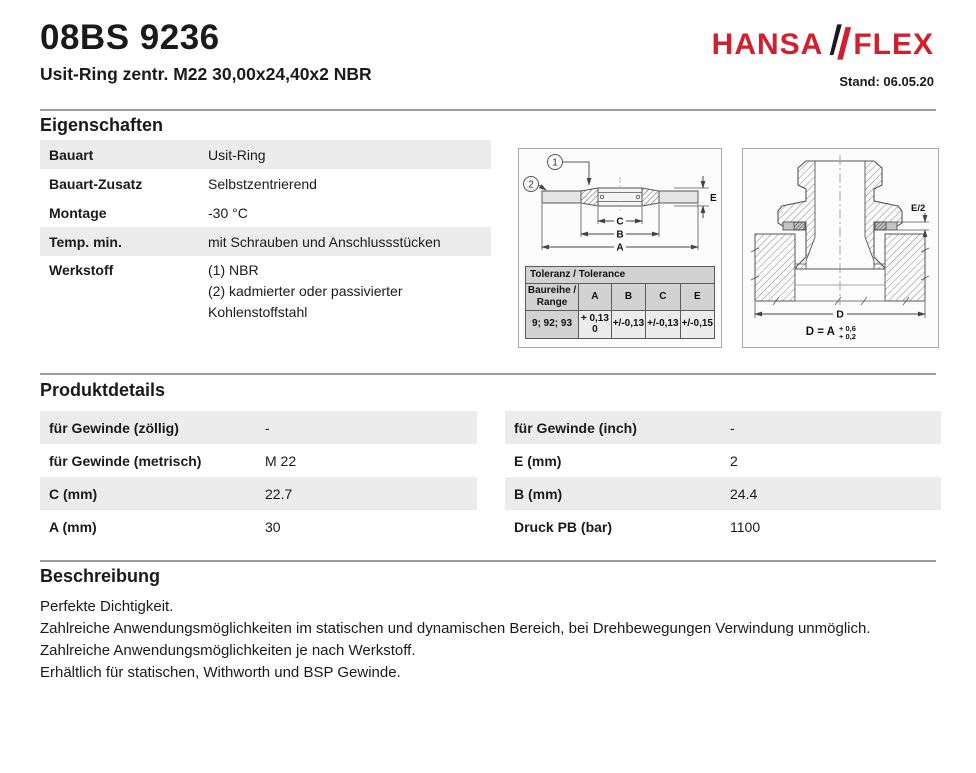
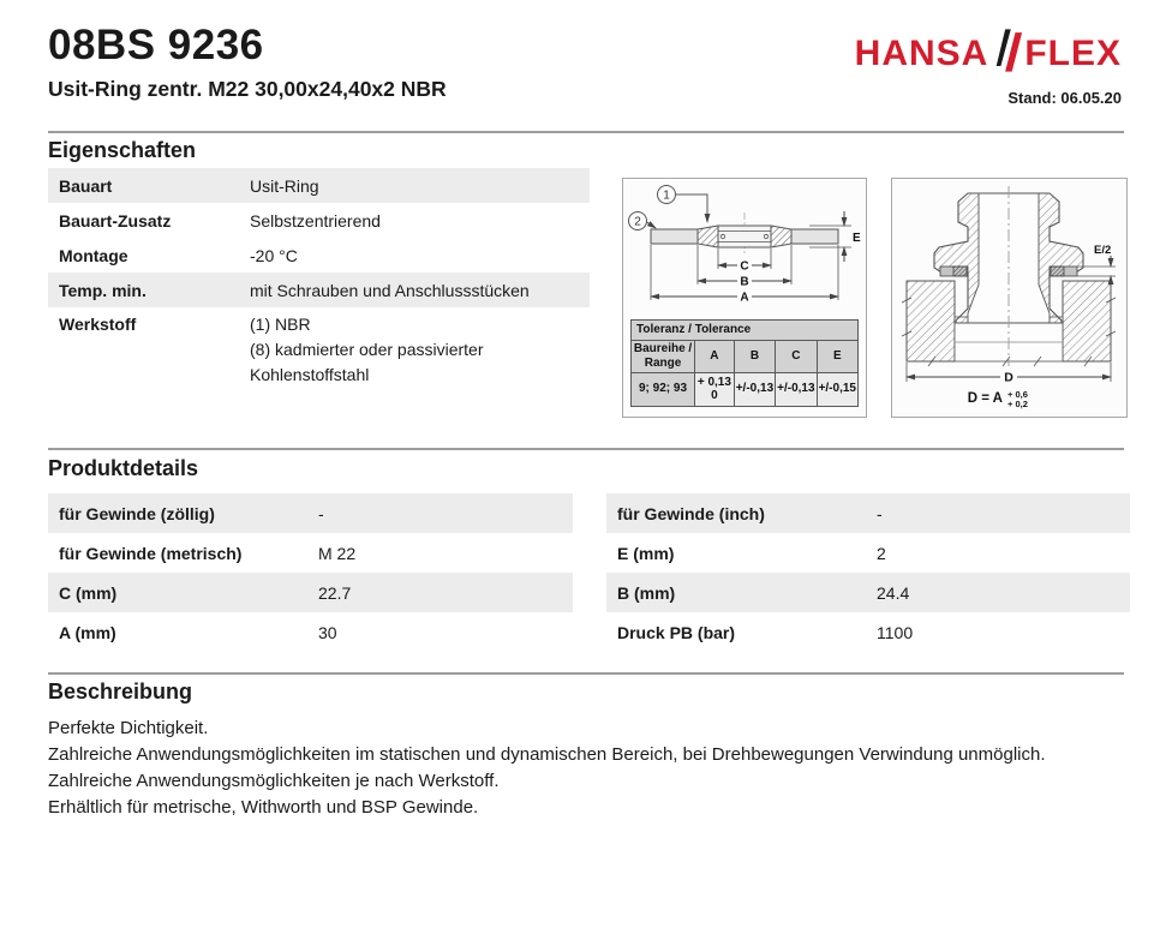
  08BS 9236
  Usit-Ring zentr. M22 30,00x24,40x2 NBR
  HANSA
  FLEX
  Stand: 06.05.20
  Eigenschaften
  Bauart
  Usit-Ring
  Bauart-Zusatz
  Selbstzentrierend
  Montage
- -30 °C
+ -20 °C
  Temp. min.
  mit Schrauben und Anschlussstücken
  Werkstoff
  (1) NBR
- (2) kadmierter oder passivierter
+ (8) kadmierter oder passivierter
  Kohlenstoffstahl
  1
  2
  E
  C
  B
  A
  Toleranz / Tolerance
  Baureihe / Range	A	B	C	E
  9; 92; 93	+ 0,13 0	+/-0,13	+/-0,13	+/-0,15
  E/2
  D
  D = A
  + 0,6
  + 0,2
  Produktdetails
  für Gewinde (zöllig)
  -
  für Gewinde (metrisch)
  M 22
  C (mm)
  22.7
  A (mm)
  30
  für Gewinde (inch)
  -
  E (mm)
  2
  B (mm)
  24.4
  Druck PB (bar)
  1100
  Beschreibung
  Perfekte Dichtigkeit.
  Zahlreiche Anwendungsmöglichkeiten im statischen und dynamischen Bereich, bei Drehbewegungen Verwindung unmöglich.
  Zahlreiche Anwendungsmöglichkeiten je nach Werkstoff.
- Erhältlich für statischen, Withworth und BSP Gewinde.
+ Erhältlich für metrische, Withworth und BSP Gewinde.
